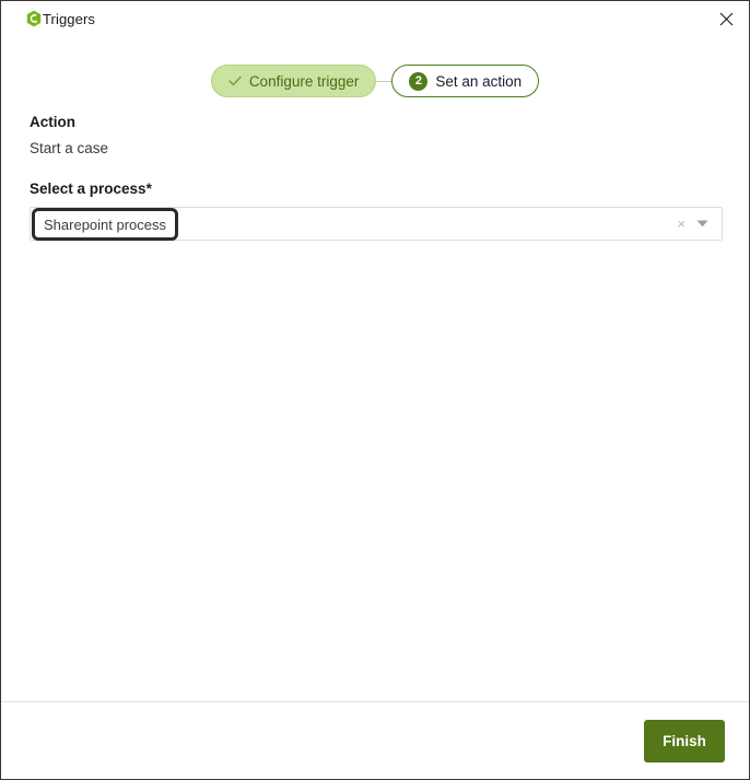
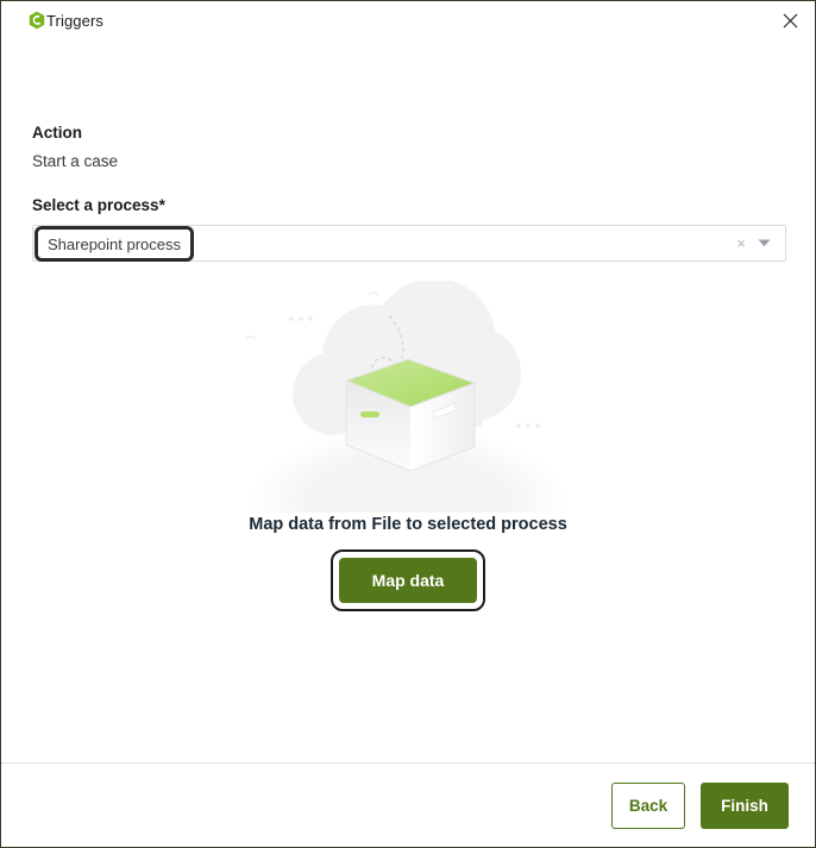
  Triggers
- Configure trigger
- 2
- Set an action
  Action
  Start a case
  Select a process*
  Sharepoint process
  ×
+ Map data from File to selected process
+ Map data
+ Back
  Finish
